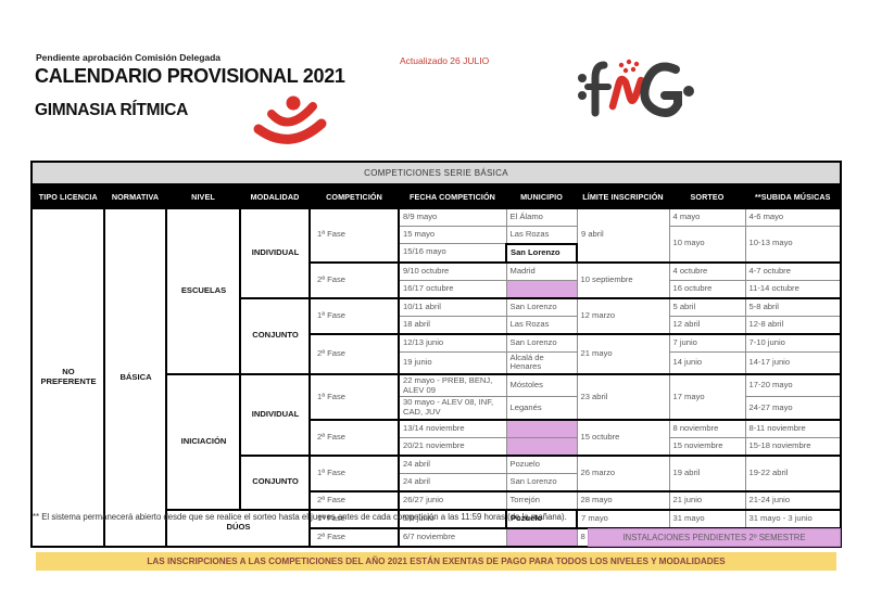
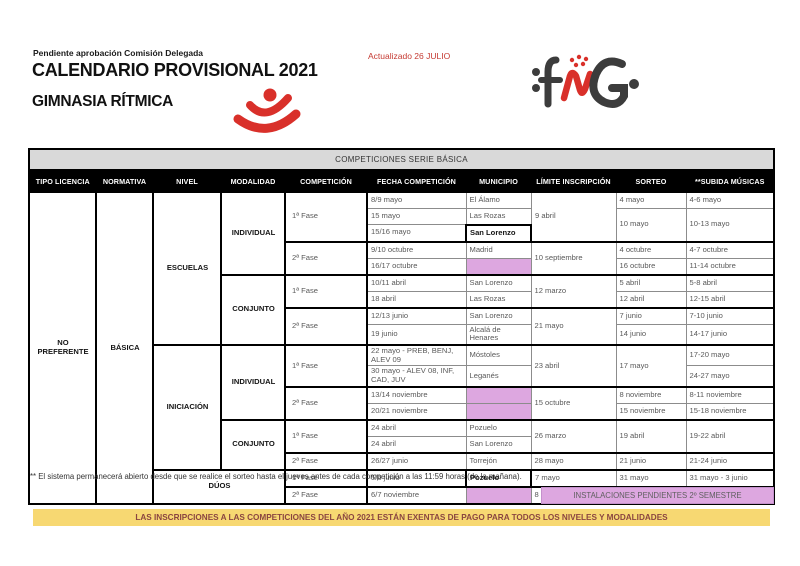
  Pendiente aprobación Comisión Delegada
  CALENDARIO PROVISIONAL 2021
  GIMNASIA RÍTMICA
  Actualizado 26 JULIO
  COMPETICIONES SERIE BÁSICA
  TIPO LICENCIA	NORMATIVA	NIVEL	MODALIDAD	COMPETICIÓN	FECHA COMPETICIÓN	MUNICIPIO	LÍMITE INSCRIPCIÓN	SORTEO	**SUBIDA MÚSICAS
  NO PREFERENTE	BÁSICA	ESCUELAS	INDIVIDUAL	1ª Fase	8/9 mayo	El Álamo	9 abril	4 mayo	4-6 mayo
  15 mayo	Las Rozas	10 mayo	10-13 mayo
  15/16 mayo	San Lorenzo
  2ª Fase	9/10 octubre	Madrid	10 septiembre	4 octubre	4-7 octubre
  16/17 octubre		16 octubre	11-14 octubre
  CONJUNTO	1ª Fase	10/11 abril	San Lorenzo	12 marzo	5 abril	5-8 abril
- 18 abril	Las Rozas	12 abril	12-8 abril
+ 18 abril	Las Rozas	12 abril	12-15 abril
  2ª Fase	12/13 junio	San Lorenzo	21 mayo	7 junio	7-10 junio
  19 junio	Alcalá de Henares	14 junio	14-17 junio
  INICIACIÓN	INDIVIDUAL	1ª Fase	22 mayo - PREB, BENJ, ALEV 09	Móstoles	23 abril	17 mayo	17-20 mayo
  30 mayo - ALEV 08, INF, CAD, JUV	Leganés	24-27 mayo
  2ª Fase	13/14 noviembre		15 octubre	8 noviembre	8-11 noviembre
  20/21 noviembre		15 noviembre	15-18 noviembre
  CONJUNTO	1ª Fase	24 abril	Pozuelo	26 marzo	19 abril	19-22 abril
  24 abril	San Lorenzo
  2ª Fase	26/27 junio	Torrejón	28 mayo	21 junio	21-24 junio
  DÚOS	1ª Fase	5/6 junio	Pozuelo	7 mayo	31 mayo	31 mayo - 3 junio
  ** El sistema permanecerá abierto desde que se realice el sorteo hasta el jueves antes de cada competición a las 11:59 horas (de la mañana).
  INSTALACIONES PENDIENTES 2º SEMESTRE
  LAS INSCRIPCIONES A LAS COMPETICIONES DEL AÑO 2021 ESTÁN EXENTAS DE PAGO PARA TODOS LOS NIVELES Y MODALIDADES
